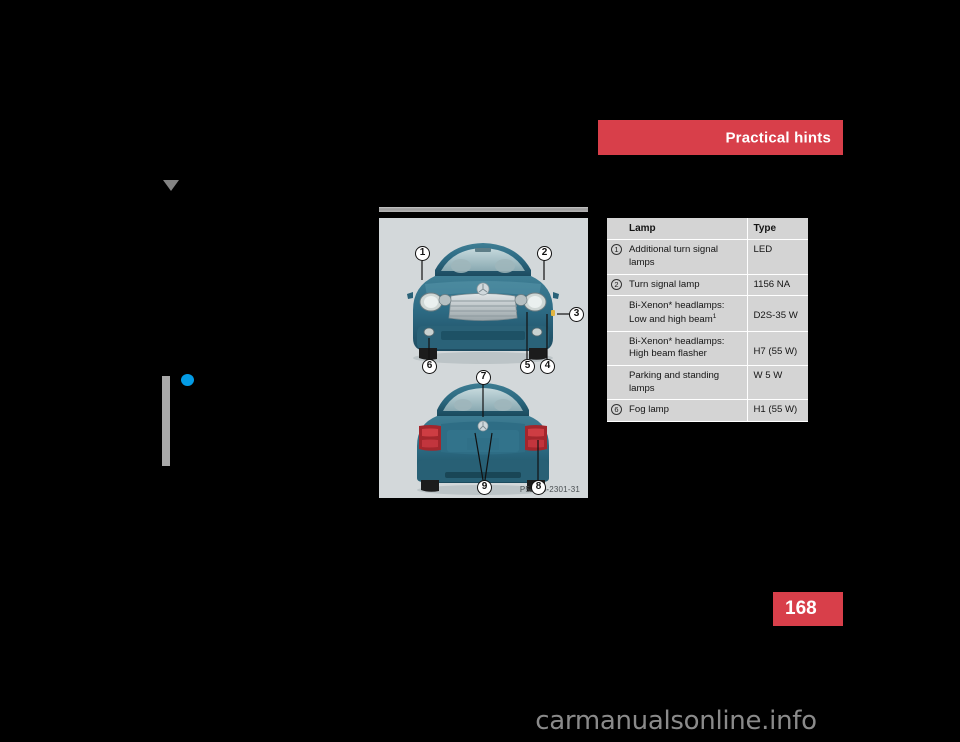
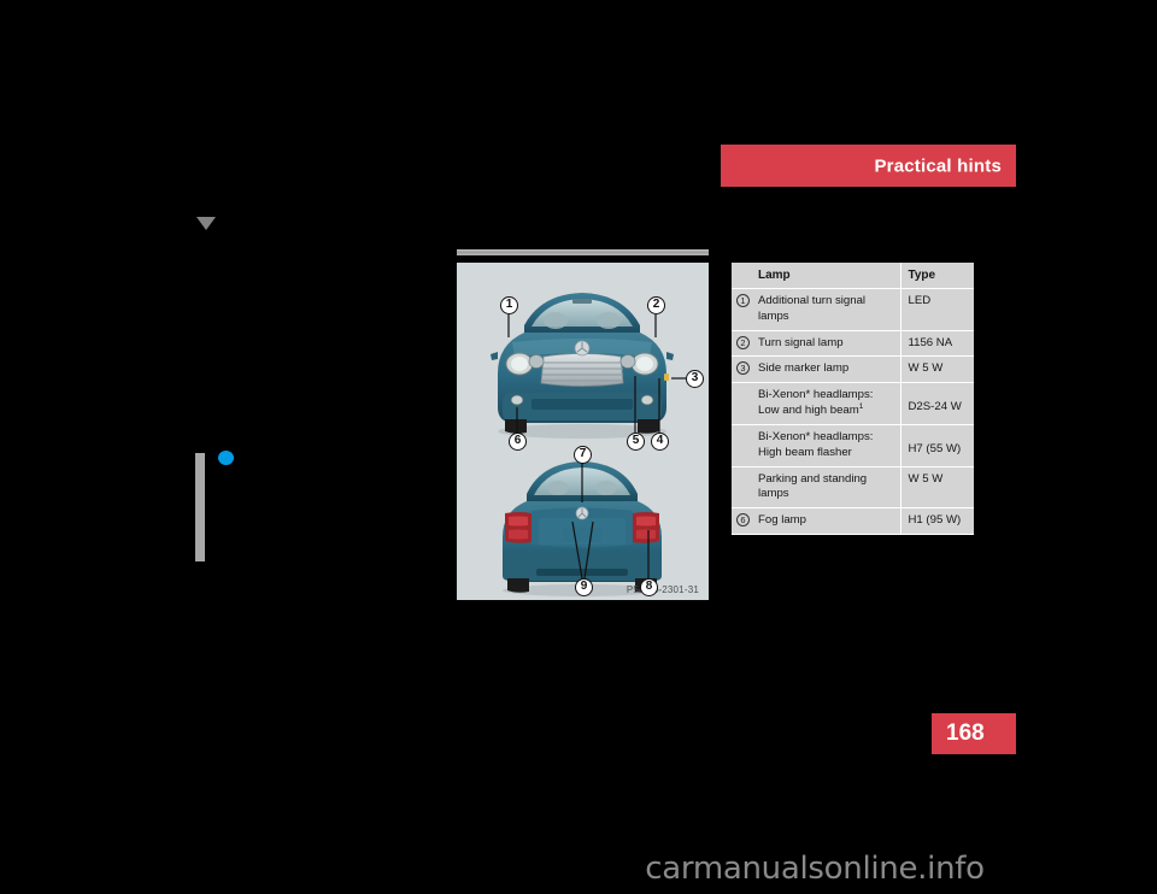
  Practical hints
  1
  2
  3
  4
  5
  6
  7
  8
  9
  P5-2301-31
  	Lamp	Type
  1	Additional turn signal lamps	LED
  2	Turn signal lamp	1156 NA
+ 3	Side marker lamp	W 5 W
- 	Bi-Xenon* headlamps:Low and high beam	D2S-35 W
+ 	Bi-Xenon* headlamps:Low and high beam	D2S-24 W
  	Bi-Xenon* headlamps:High beam flasher	H7 (55 W)
  	Parking and standing lamps	W 5 W
- 6	Fog lamp	H1 (55 W)
+ 6	Fog lamp	H1 (95 W)
  168
  carmanualsonline.info
